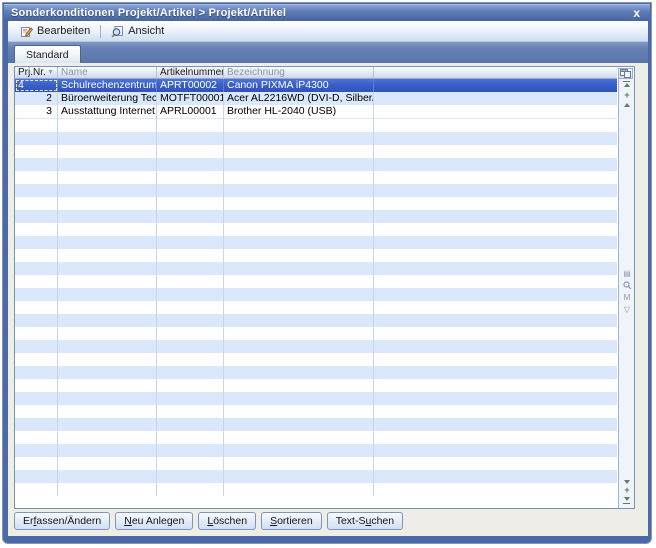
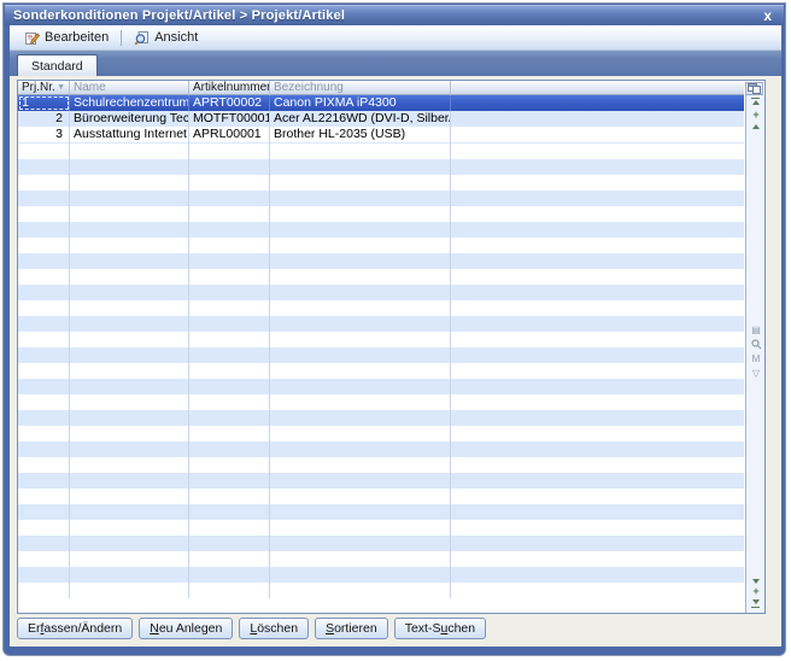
  Sonderkonditionen Projekt/Artikel > Projekt/Artikel
  x
  Bearbeiten
  Ansicht
  Standard
  Prj.Nr.
  Name
  Artikelnummer
  Bezeichnung
- 4
+ 1
  Schulrechenzentrum
  APRT00002
  Canon PIXMA iP4300
  2
  Büroerweiterung Tec
  MOTFT00001
  Acer AL2216WD (DVI-D, Silber/
  3
  Ausstattung Internet
  APRL00001
- Brother HL-2040 (USB)
+ Brother HL-2035 (USB)
  +
  ▤
  M
  ▽
  +
  Er
  f
  assen/Ändern
  N
  eu Anlegen
  L
  öschen
  S
  ortieren
  Text-S
  u
  chen
